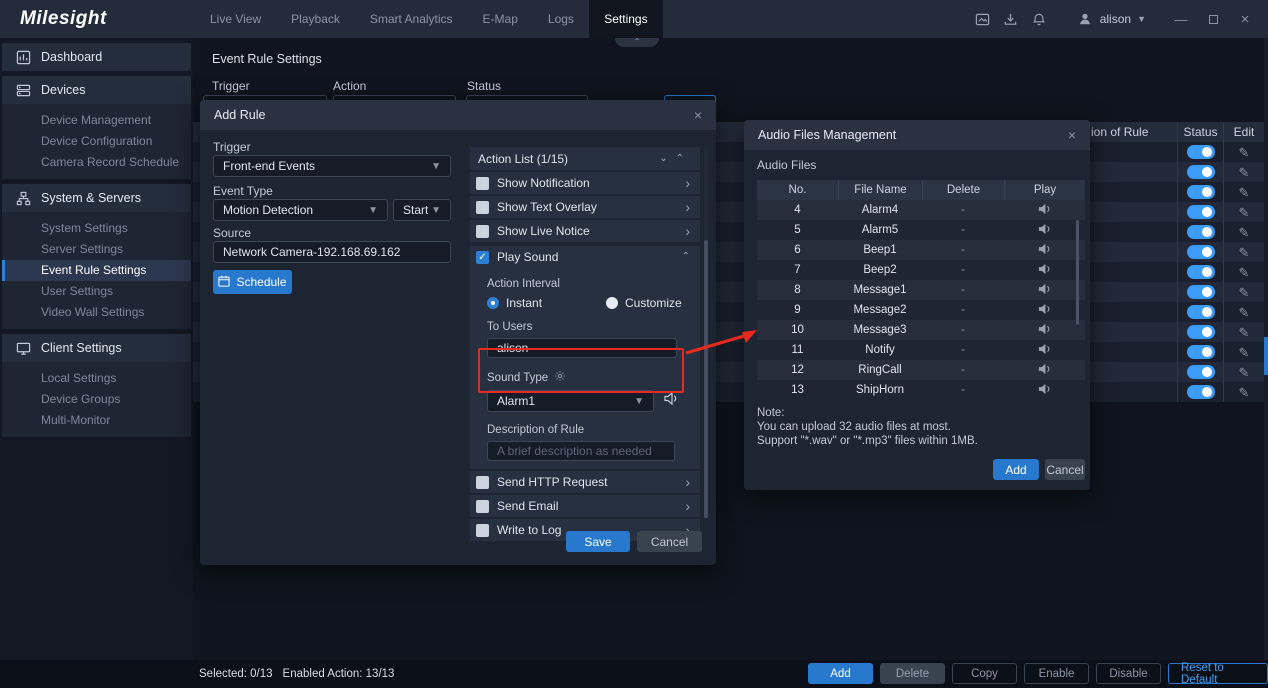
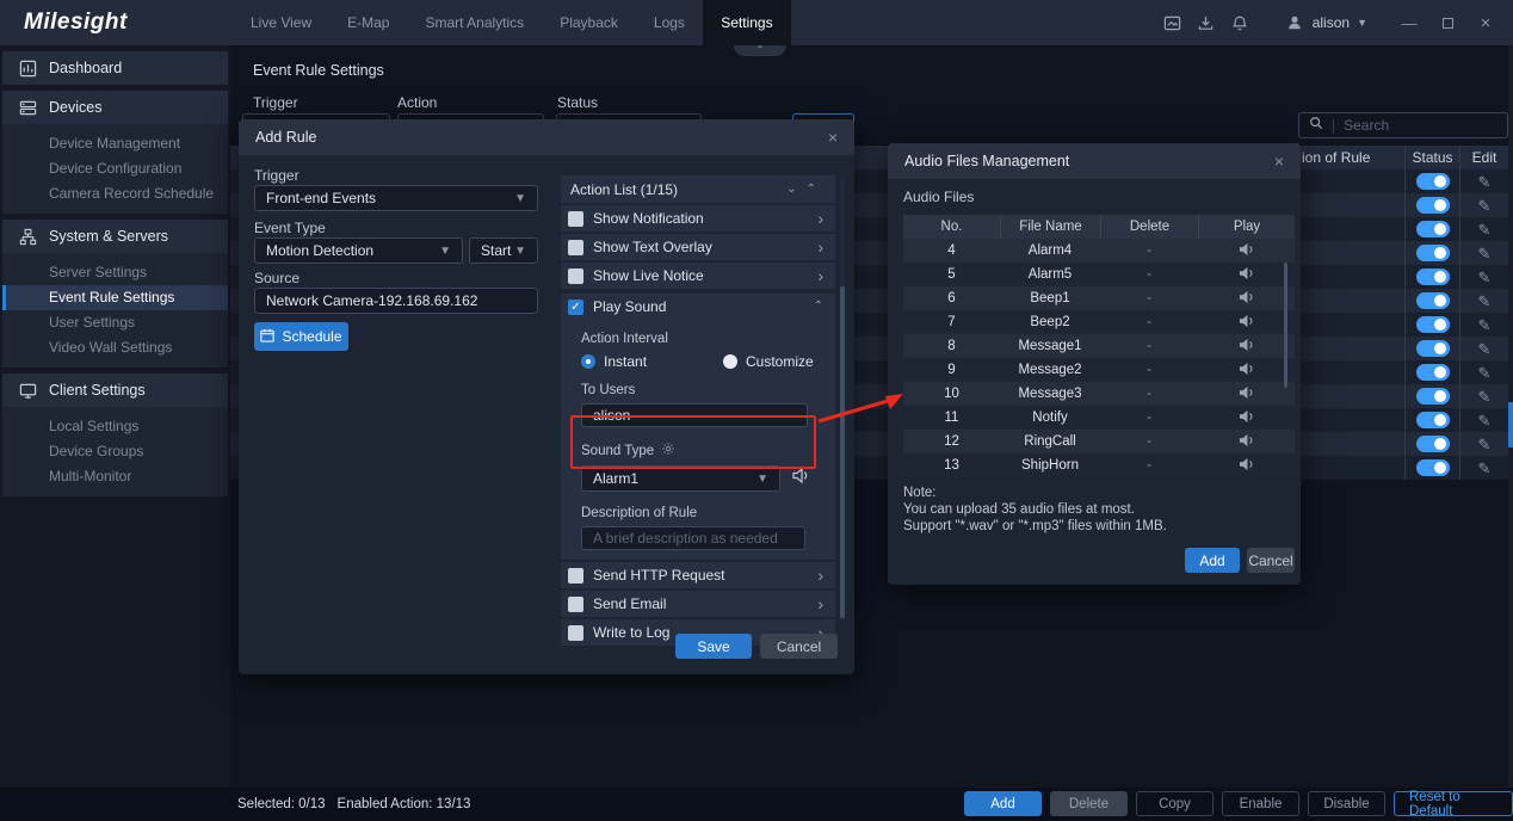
  Milesight
  Live View
- Playback
+ E-Map
  Smart Analytics
- E-Map
+ Playback
  Logs
  Settings
  alison
  ▼
  —
  ×
  ⌃
  Dashboard
  Devices
  Device Management
  Device Configuration
  Camera Record Schedule
  System & Servers
- System Settings
  Server Settings
  Event Rule Settings
  User Settings
  Video Wall Settings
  Client Settings
  Local Settings
  Device Groups
  Multi-Monitor
  Event Rule Settings
  Trigger
  Action
  Status
+ |
+ Search
  ion of Rule
  Status
  Edit
  ✎
  ✎
  ✎
  ✎
  ✎
  ✎
  ✎
  ✎
  ✎
  ✎
  ✎
  ✎
  ✎
  Selected: 0/13
  Enabled Action: 13/13
  Add
  Delete
  Copy
  Enable
  Disable
  Reset to Default
  Add Rule
  ×
  Trigger
  Front-end Events
  ▼
  Event Type
  Motion Detection
  ▼
  Start
  ▼
  Source
  Network Camera-192.168.69.162
  Schedule
  Action List (1/15)
  ⌄⌃
  Show Notification
  ›
  Show Text Overlay
  ›
  Show Live Notice
  ›
  ✓
  Play Sound
  ⌃
  Action Interval
  Instant
  Customize
  To Users
  alison
  Sound Type
  Alarm1
  ▼
  Description of Rule
  A brief description as needed
  Send HTTP Request
  ›
  Send Email
  ›
  Write to Log
  ›
  Save
  Cancel
  Audio Files Management
  ×
  Audio Files
  No.
  File Name
  Delete
  Play
  4
  Alarm4
  -
  5
  Alarm5
  -
  6
  Beep1
  -
  7
  Beep2
  -
  8
  Message1
  -
  9
  Message2
  -
  10
  Message3
  -
  11
  Notify
  -
  12
  RingCall
  -
  13
  ShipHorn
  -
  Note:
- You can upload 32 audio files at most.
+ You can upload 35 audio files at most.
  Support "*.wav" or "*.mp3" files within 1MB.
  Add
  Cancel
